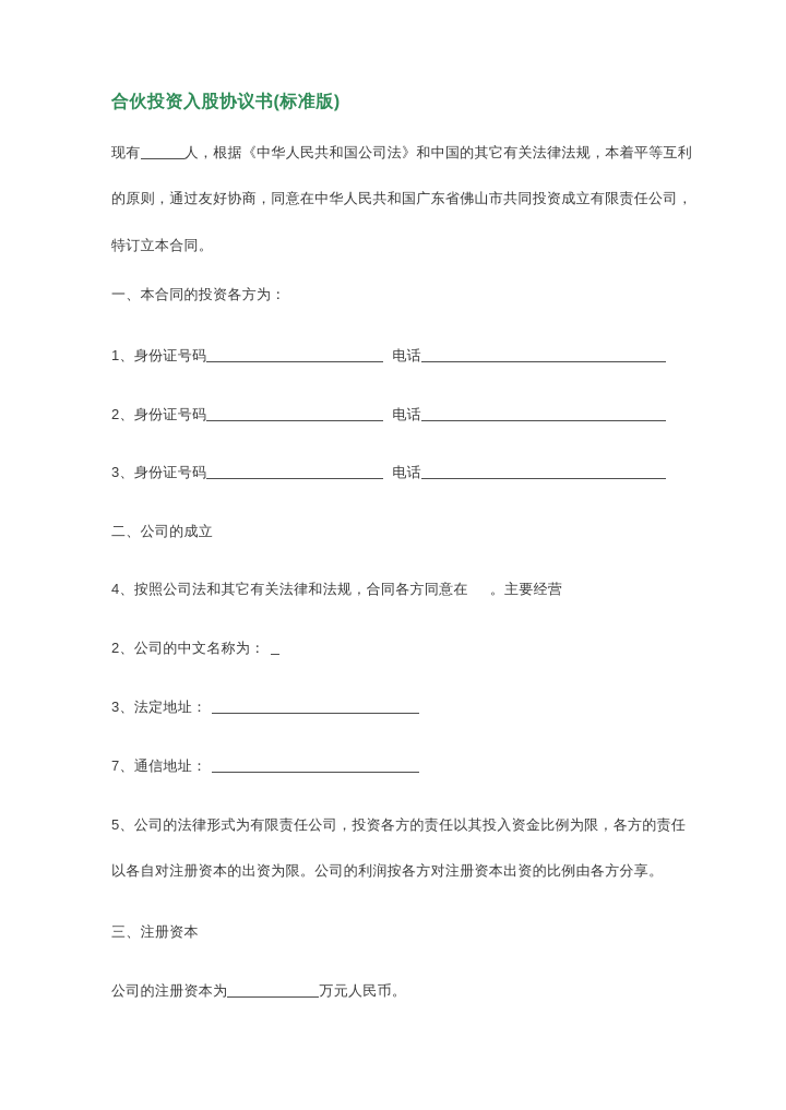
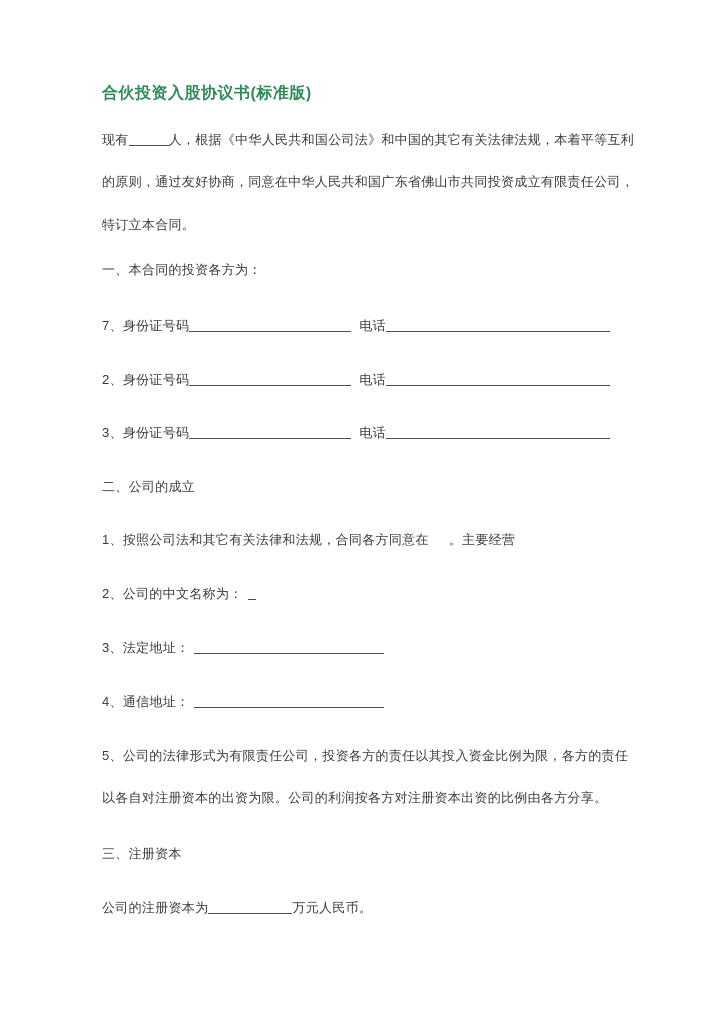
  合伙投资入股协议书(标准版)
  现有 人，根据《中华人民共和国公司法》和中国的其它有关法律法规，本着平等互利
  的原则，通过友好协商，同意在中华人民共和国广东省佛山市共同投资成立有限责任公司，
  特订立本合同。
  一、本合同的投资各方为：
- 1、身份证号码 电话
+ 7、身份证号码 电话
  2、身份证号码 电话
  3、身份证号码 电话
  二、公司的成立
- 4、按照公司法和其它有关法律和法规，合同各方同意在 。主要经营
+ 1、按照公司法和其它有关法律和法规，合同各方同意在 。主要经营
  2、公司的中文名称为：
  3、法定地址：
- 7、通信地址：
+ 4、通信地址：
  5、公司的法律形式为有限责任公司，投资各方的责任以其投入资金比例为限，各方的责任
  以各自对注册资本的出资为限。公司的利润按各方对注册资本出资的比例由各方分享。
  三、注册资本
  公司的注册资本为 万元人民币。
